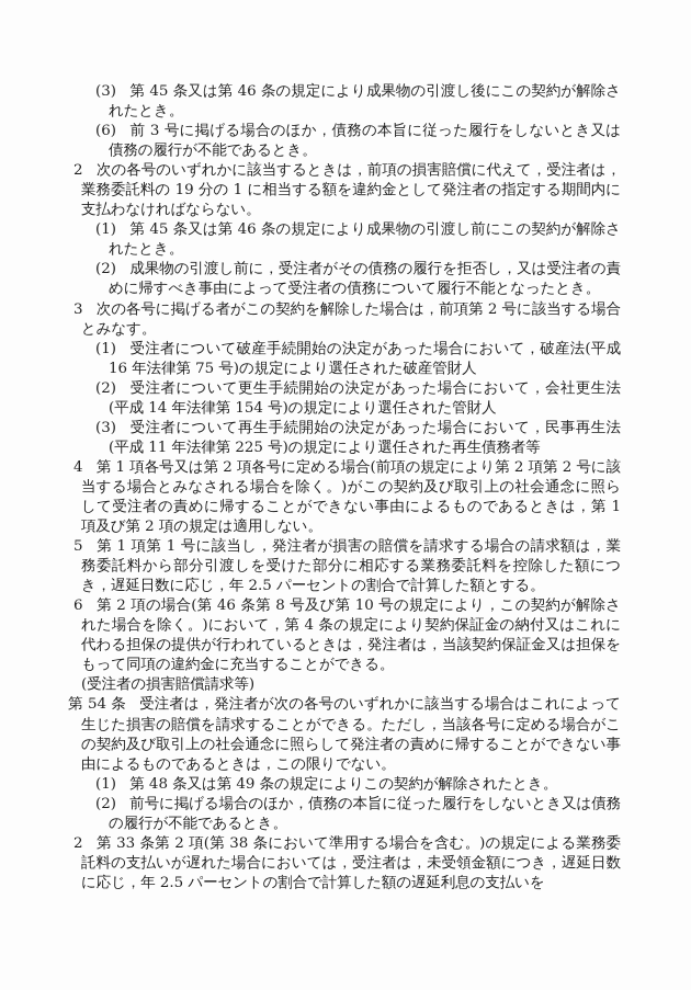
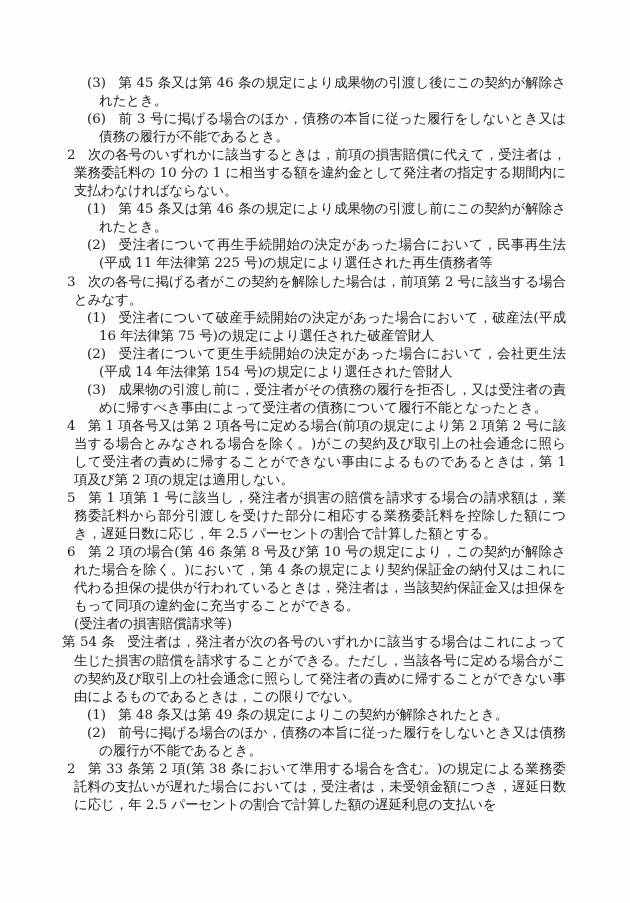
  (3) 第 45 条又は第 46 条の規定により成果物の引渡し後にこの契約が解除されたとき。
  (6) 前 3 号に掲げる場合のほか，債務の本旨に従った履行をしないとき又は債務の履行が不能であるとき。
- 2 次の各号のいずれかに該当するときは，前項の損害賠償に代えて，受注者は，業務委託料の 19 分の 1 に相当する額を違約金として発注者の指定する期間内に支払わなければならない。
+ 2 次の各号のいずれかに該当するときは，前項の損害賠償に代えて，受注者は，業務委託料の 10 分の 1 に相当する額を違約金として発注者の指定する期間内に支払わなければならない。
  (1) 第 45 条又は第 46 条の規定により成果物の引渡し前にこの契約が解除されたとき。
- (2) 成果物の引渡し前に，受注者がその債務の履行を拒否し，又は受注者の責めに帰すべき事由によって受注者の債務について履行不能となったとき。
+ (2) 受注者について再生手続開始の決定があった場合において，民事再生法(平成 11 年法律第 225 号)の規定により選任された再生債務者等
  3 次の各号に掲げる者がこの契約を解除した場合は，前項第 2 号に該当する場合とみなす。
  (1) 受注者について破産手続開始の決定があった場合において，破産法(平成 16 年法律第 75 号)の規定により選任された破産管財人
  (2) 受注者について更生手続開始の決定があった場合において，会社更生法(平成 14 年法律第 154 号)の規定により選任された管財人
- (3) 受注者について再生手続開始の決定があった場合において，民事再生法(平成 11 年法律第 225 号)の規定により選任された再生債務者等
+ (3) 成果物の引渡し前に，受注者がその債務の履行を拒否し，又は受注者の責めに帰すべき事由によって受注者の債務について履行不能となったとき。
  4 第 1 項各号又は第 2 項各号に定める場合(前項の規定により第 2 項第 2 号に該当する場合とみなされる場合を除く。)がこの契約及び取引上の社会通念に照らして受注者の責めに帰することができない事由によるものであるときは，第 1 項及び第 2 項の規定は適用しない。
  5 第 1 項第 1 号に該当し，発注者が損害の賠償を請求する場合の請求額は，業務委託料から部分引渡しを受けた部分に相応する業務委託料を控除した額につき，遅延日数に応じ，年 2.5 パーセントの割合で計算した額とする。
  6 第 2 項の場合(第 46 条第 8 号及び第 10 号の規定により，この契約が解除された場合を除く。)において，第 4 条の規定により契約保証金の納付又はこれに代わる担保の提供が行われているときは，発注者は，当該契約保証金又は担保をもって同項の違約金に充当することができる。
  (受注者の損害賠償請求等)
  第 54 条 受注者は，発注者が次の各号のいずれかに該当する場合はこれによって生じた損害の賠償を請求することができる。ただし，当該各号に定める場合がこの契約及び取引上の社会通念に照らして発注者の責めに帰することができない事由によるものであるときは，この限りでない。
  (1) 第 48 条又は第 49 条の規定によりこの契約が解除されたとき。
  (2) 前号に掲げる場合のほか，債務の本旨に従った履行をしないとき又は債務の履行が不能であるとき。
  2 第 33 条第 2 項(第 38 条において準用する場合を含む。)の規定による業務委託料の支払いが遅れた場合においては，受注者は，未受領金額につき，遅延日数に応じ，年 2.5 パーセントの割合で計算した額の遅延利息の支払いを
